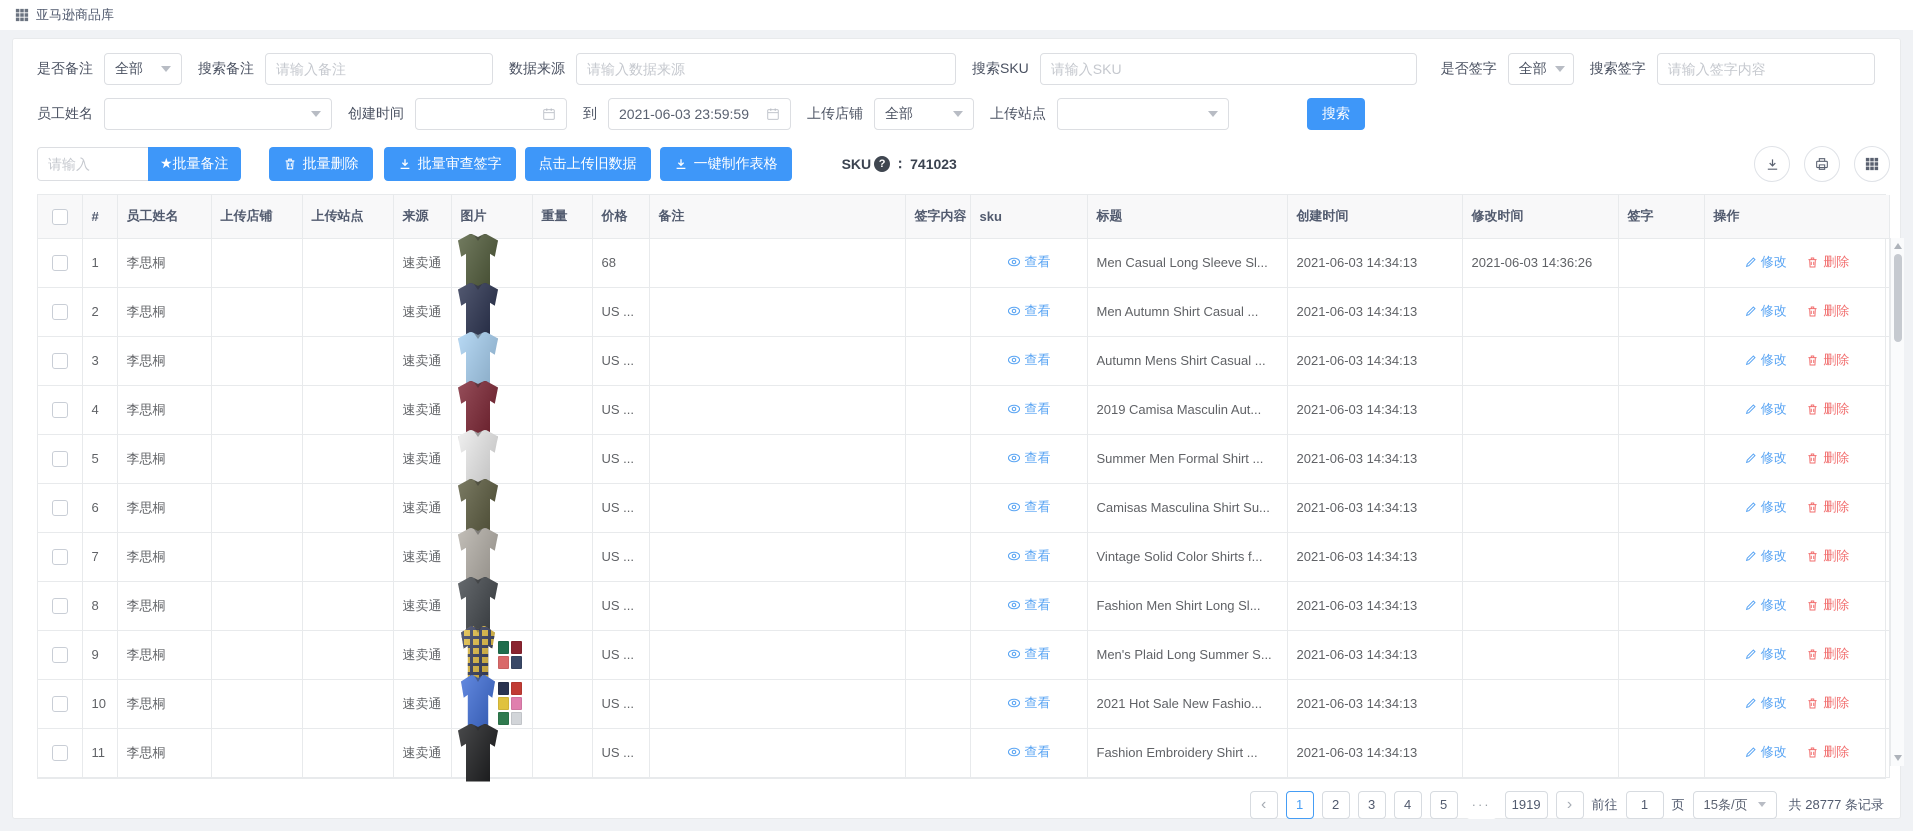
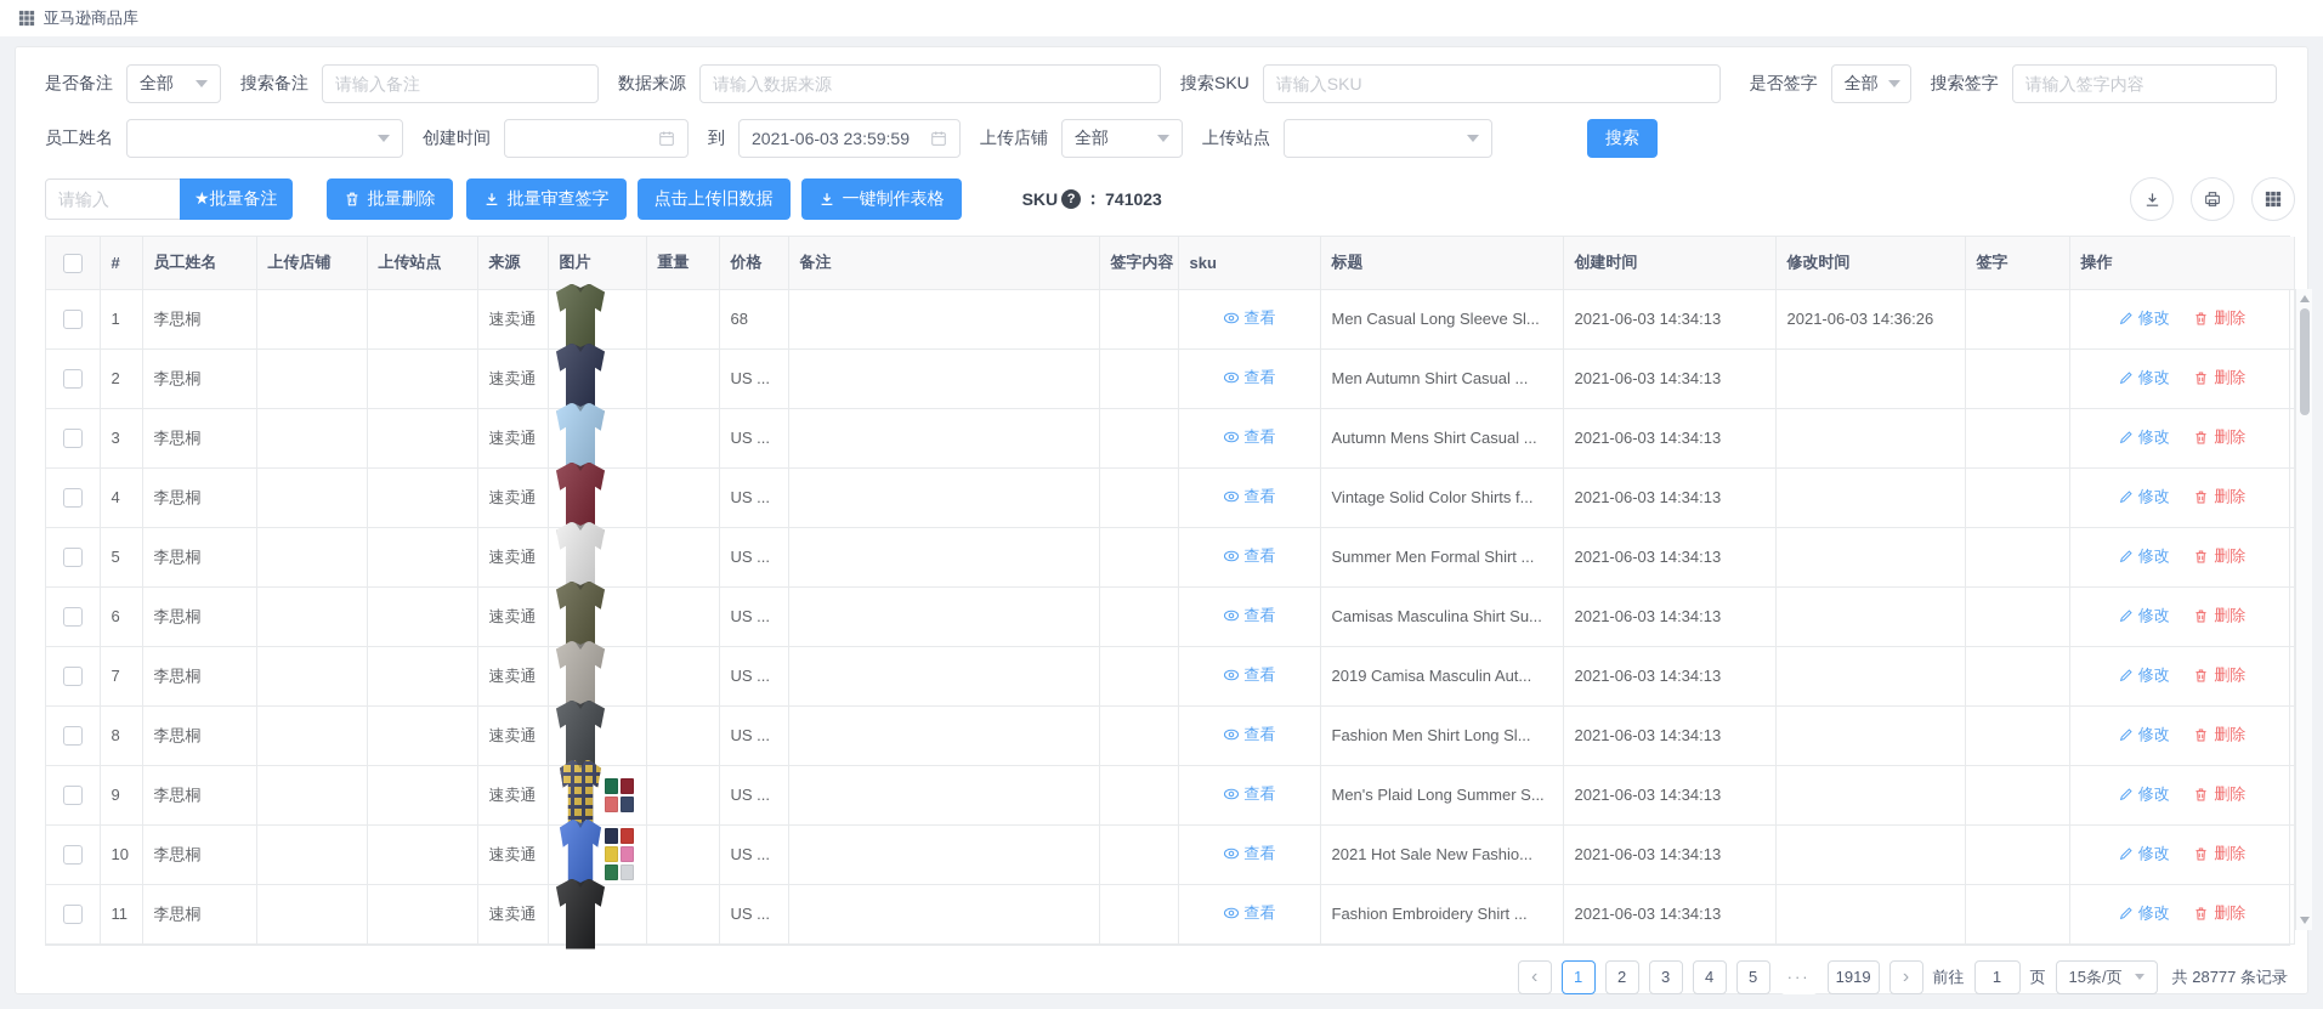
  亚马逊商品库
  是否备注
  全部
  搜索备注
  请输入备注
  数据来源
  请输入数据来源
  搜索SKU
  请输入SKU
  是否签字
  全部
  搜索签字
  请输入签字内容
  员工姓名
  创建时间
  到
  2021-06-03 23:59:59
  上传店铺
  全部
  上传站点
  搜索
  请输入
  ★批量备注
  批量删除
  批量审查签字
  点击上传旧数据
  一键制作表格
  SKU
  ?
  ：
  741023
  	#	员工姓名	上传店铺	上传站点	来源	图片	重量	价格	备注	签字内容	sku	标题	创建时间	修改时间	签字	操作
  	1	李思桐			速卖通			68			查看	Men Casual Long Sleeve Sl...	2021-06-03 14:34:13	2021-06-03 14:36:26		修改 删除
  	2	李思桐			速卖通			US ...			查看	Men Autumn Shirt Casual ...	2021-06-03 14:34:13			修改 删除
  	3	李思桐			速卖通			US ...			查看	Autumn Mens Shirt Casual ...	2021-06-03 14:34:13			修改 删除
- 	4	李思桐			速卖通			US ...			查看	2019 Camisa Masculin Aut...	2021-06-03 14:34:13			修改 删除
+ 	4	李思桐			速卖通			US ...			查看	Vintage Solid Color Shirts f...	2021-06-03 14:34:13			修改 删除
  	5	李思桐			速卖通			US ...			查看	Summer Men Formal Shirt ...	2021-06-03 14:34:13			修改 删除
  	6	李思桐			速卖通			US ...			查看	Camisas Masculina Shirt Su...	2021-06-03 14:34:13			修改 删除
- 	7	李思桐			速卖通			US ...			查看	Vintage Solid Color Shirts f...	2021-06-03 14:34:13			修改 删除
+ 	7	李思桐			速卖通			US ...			查看	2019 Camisa Masculin Aut...	2021-06-03 14:34:13			修改 删除
  	8	李思桐			速卖通			US ...			查看	Fashion Men Shirt Long Sl...	2021-06-03 14:34:13			修改 删除
  	9	李思桐			速卖通			US ...			查看	Men's Plaid Long Summer S...	2021-06-03 14:34:13			修改 删除
  	10	李思桐			速卖通			US ...			查看	2021 Hot Sale New Fashio...	2021-06-03 14:34:13			修改 删除
  	11	李思桐			速卖通			US ...			查看	Fashion Embroidery Shirt ...	2021-06-03 14:34:13			修改 删除
  ‹
  1
  2
  3
  4
  5
  ···
  1919
  ›
  前往
  1
  页
  15条/页
  共 28777 条记录
